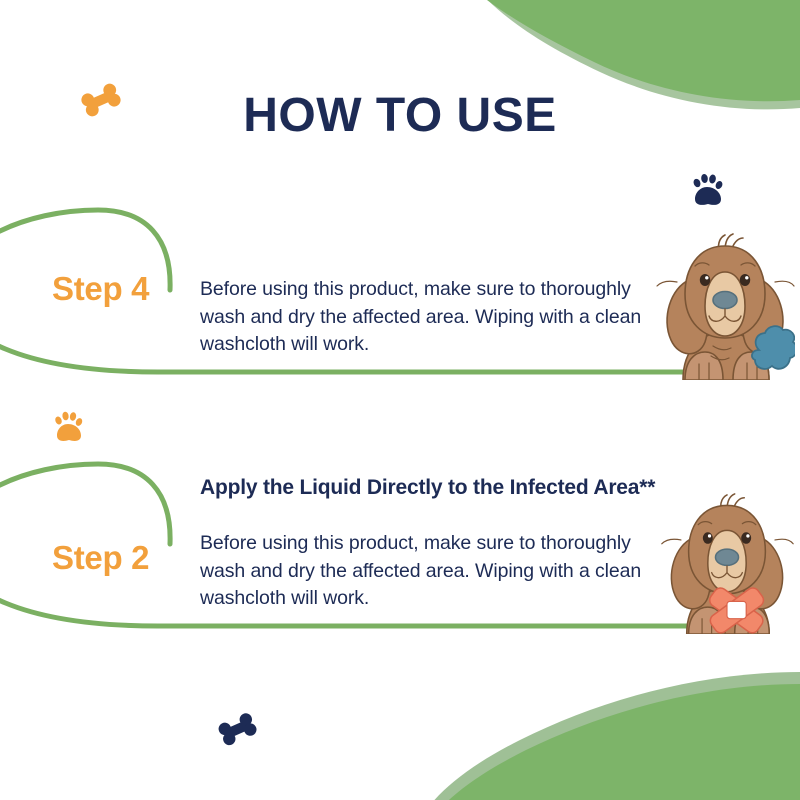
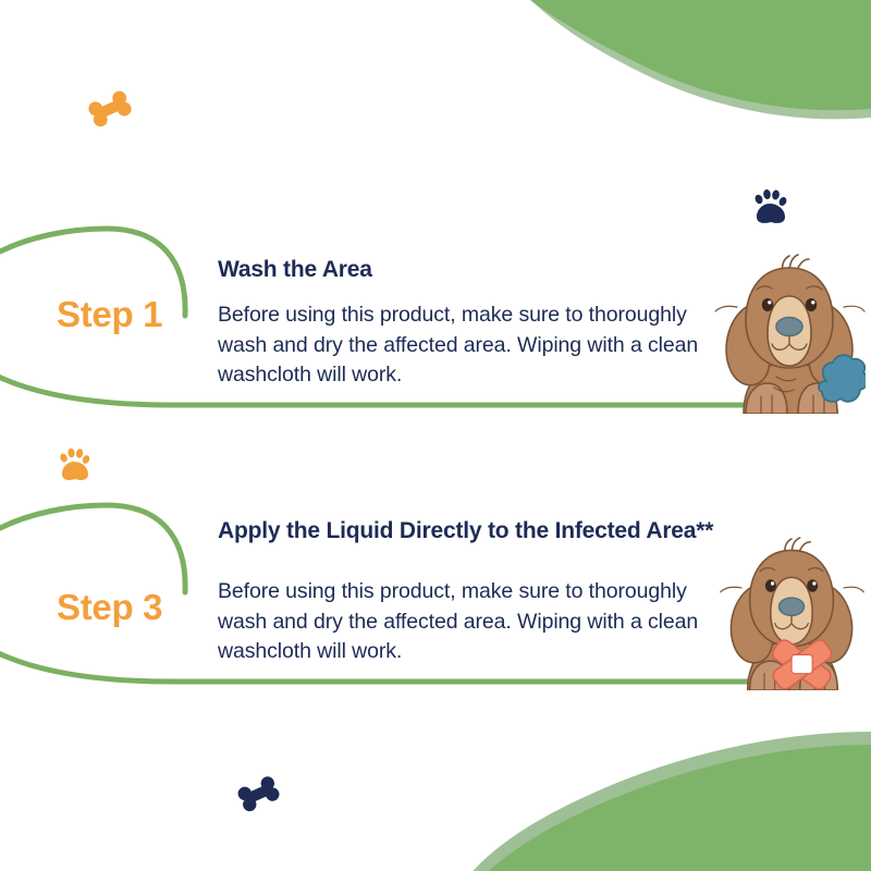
- HOW TO USE
- Step 4
+ Step 1
+ Wash the Area
  Before using this product, make sure to thoroughly wash and dry the affected area. Wiping with a clean washcloth will work.
- Step 2
+ Step 3
  Apply the Liquid Directly to the Infected Area**
  Before using this product, make sure to thoroughly wash and dry the affected area. Wiping with a clean washcloth will work.
